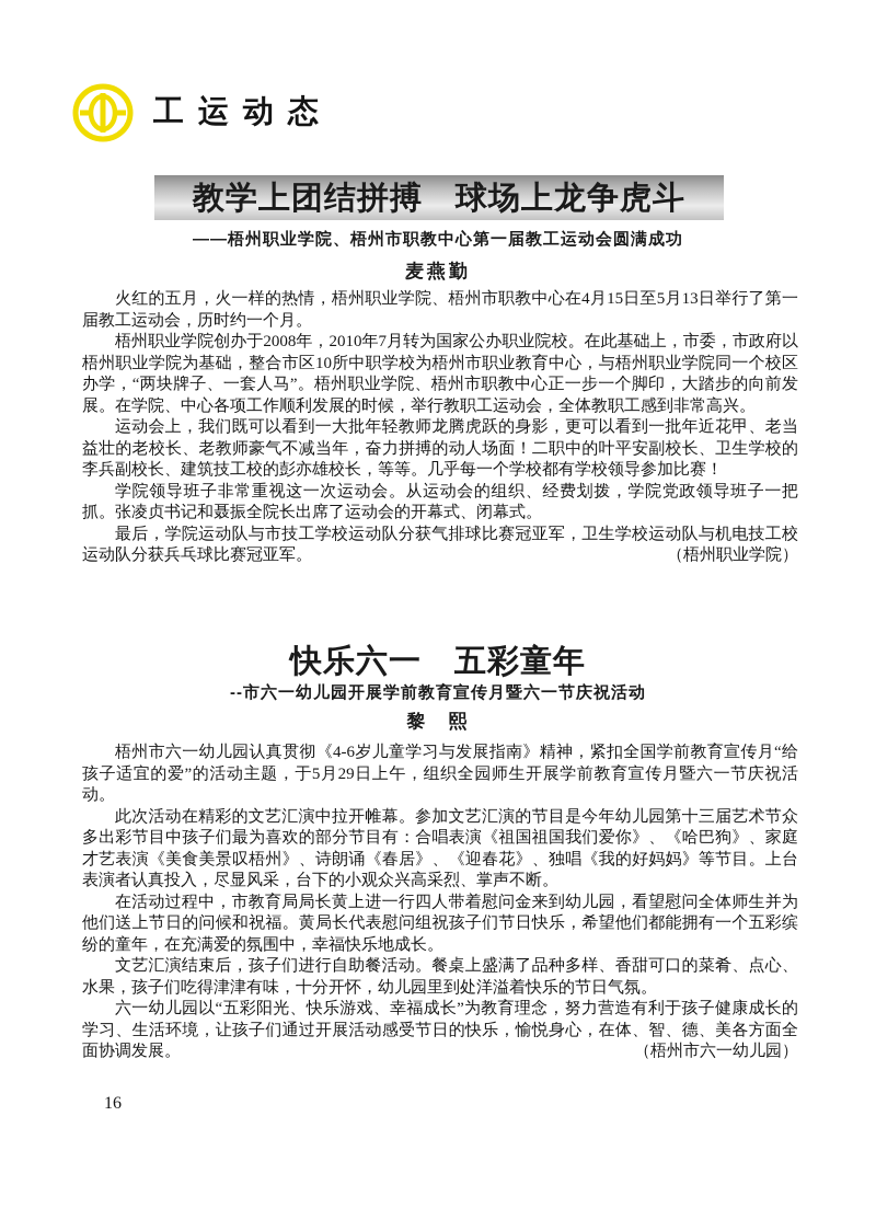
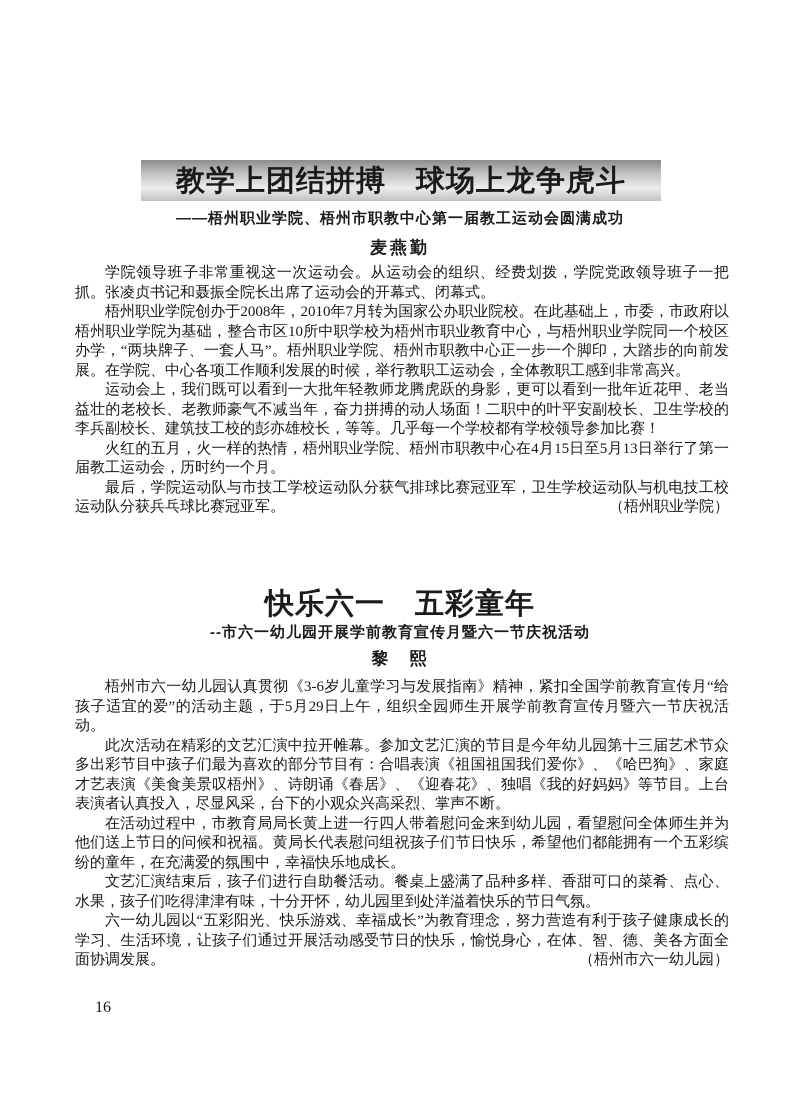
- 工运动态
  教学上团结拼搏 球场上龙争虎斗
  ——梧州职业学院、梧州市职教中心第一届教工运动会圆满成功
  麦燕勤
- 火红的五月，火一样的热情，梧州职业学院、梧州市职教中心在4月15日至5月13日举行了第一届教工运动会，历时约一个月。
+ 学院领导班子非常重视这一次运动会。从运动会的组织、经费划拨，学院党政领导班子一把抓。张凌贞书记和聂振全院长出席了运动会的开幕式、闭幕式。
  梧州职业学院创办于2008年，2010年7月转为国家公办职业院校。在此基础上，市委，市政府以梧州职业学院为基础，整合市区10所中职学校为梧州市职业教育中心，与梧州职业学院同一个校区办学，“两块牌子、一套人马”。梧州职业学院、梧州市职教中心正一步一个脚印，大踏步的向前发展。在学院、中心各项工作顺利发展的时候，举行教职工运动会，全体教职工感到非常高兴。
  运动会上，我们既可以看到一大批年轻教师龙腾虎跃的身影，更可以看到一批年近花甲、老当益壮的老校长、老教师豪气不减当年，奋力拼搏的动人场面！二职中的叶平安副校长、卫生学校的李兵副校长、建筑技工校的彭亦雄校长，等等。几乎每一个学校都有学校领导参加比赛！
- 学院领导班子非常重视这一次运动会。从运动会的组织、经费划拨，学院党政领导班子一把抓。张凌贞书记和聂振全院长出席了运动会的开幕式、闭幕式。
+ 火红的五月，火一样的热情，梧州职业学院、梧州市职教中心在4月15日至5月13日举行了第一届教工运动会，历时约一个月。
  最后，学院运动队与市技工学校运动队分获气排球比赛冠亚军，卫生学校运动队与机电技工校运动队分获兵乓球比赛冠亚军。
  （梧州职业学院）
  快乐六一 五彩童年
  --市六一幼儿园开展学前教育宣传月暨六一节庆祝活动
  黎 熙
- 梧州市六一幼儿园认真贯彻《4-6岁儿童学习与发展指南》精神，紧扣全国学前教育宣传月“给孩子适宜的爱”的活动主题，于5月29日上午，组织全园师生开展学前教育宣传月暨六一节庆祝活动。
+ 梧州市六一幼儿园认真贯彻《3-6岁儿童学习与发展指南》精神，紧扣全国学前教育宣传月“给孩子适宜的爱”的活动主题，于5月29日上午，组织全园师生开展学前教育宣传月暨六一节庆祝活动。
  此次活动在精彩的文艺汇演中拉开帷幕。参加文艺汇演的节目是今年幼儿园第十三届艺术节众多出彩节目中孩子们最为喜欢的部分节目有：合唱表演《祖国祖国我们爱你》、《哈巴狗》、家庭才艺表演《美食美景叹梧州》、诗朗诵《春居》、《迎春花》、独唱《我的好妈妈》等节目。上台表演者认真投入，尽显风采，台下的小观众兴高采烈、掌声不断。
  在活动过程中，市教育局局长黄上进一行四人带着慰问金来到幼儿园，看望慰问全体师生并为他们送上节日的问候和祝福。黄局长代表慰问组祝孩子们节日快乐，希望他们都能拥有一个五彩缤纷的童年，在充满爱的氛围中，幸福快乐地成长。
  文艺汇演结束后，孩子们进行自助餐活动。餐桌上盛满了品种多样、香甜可口的菜肴、点心、水果，孩子们吃得津津有味，十分开怀，幼儿园里到处洋溢着快乐的节日气氛。
  六一幼儿园以“五彩阳光、快乐游戏、幸福成长”为教育理念，努力营造有利于孩子健康成长的学习、生活环境，让孩子们通过开展活动感受节日的快乐，愉悦身心，在体、智、德、美各方面全面协调发展。
  （梧州市六一幼儿园）
  16
